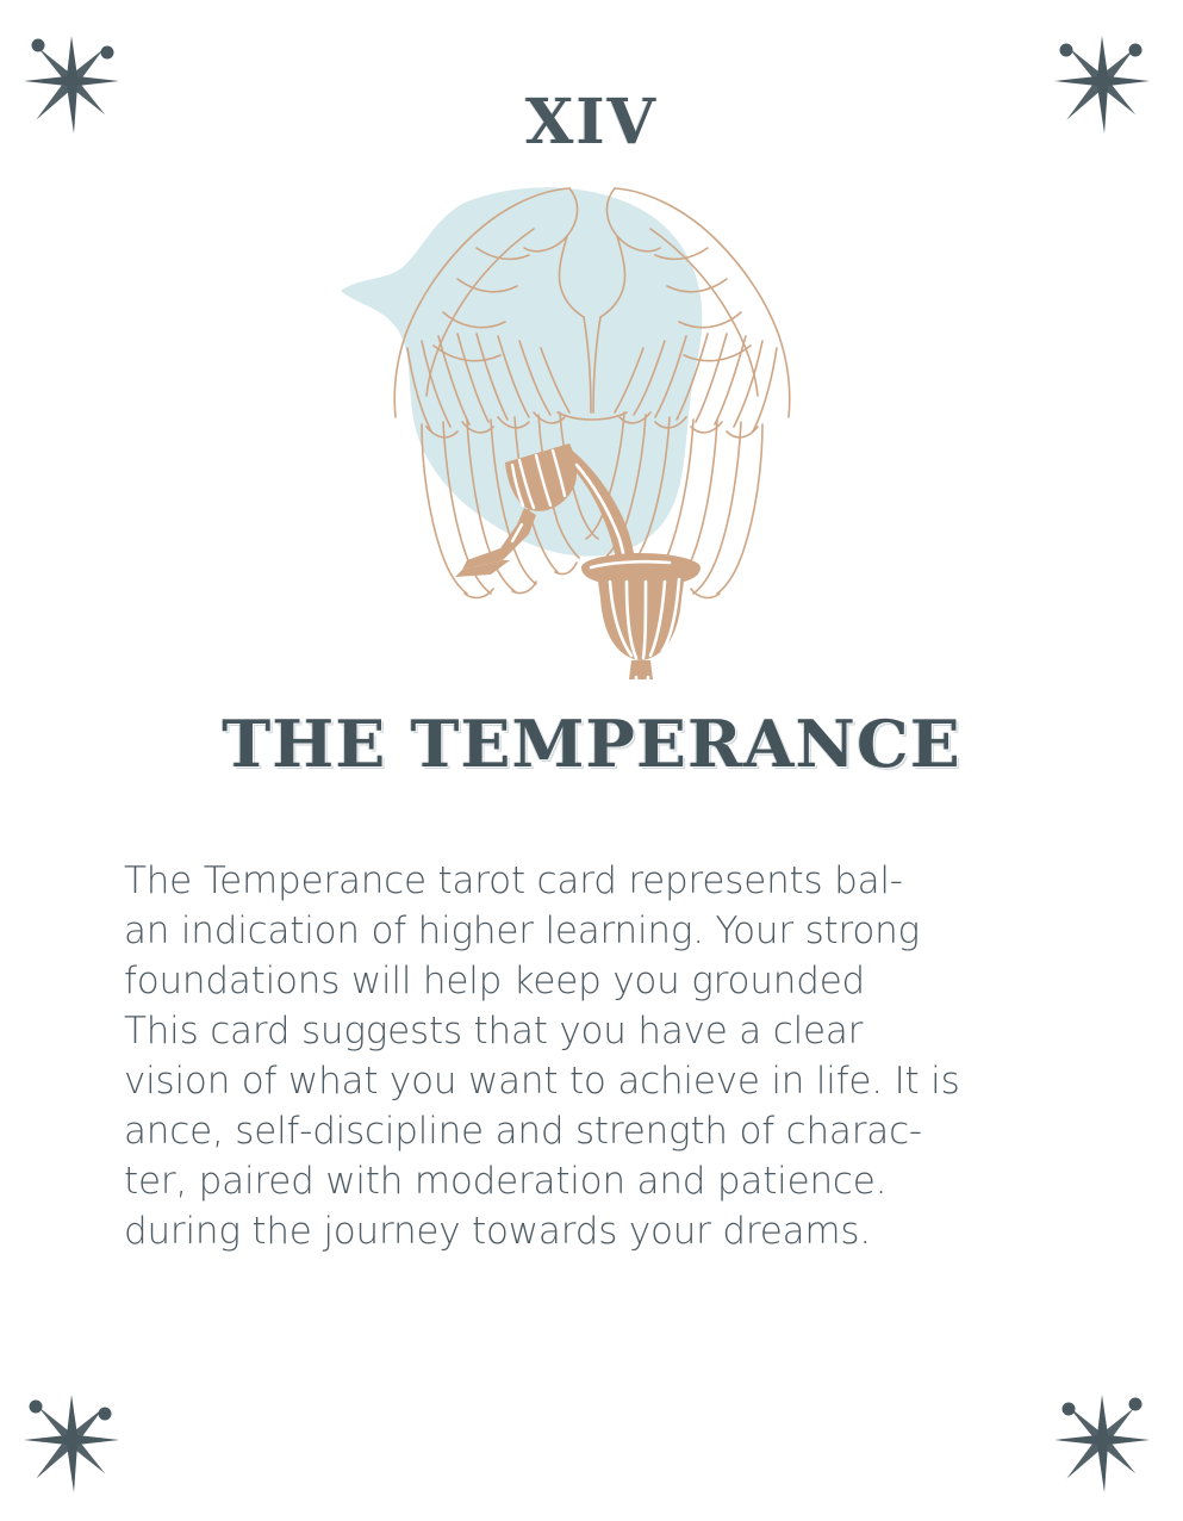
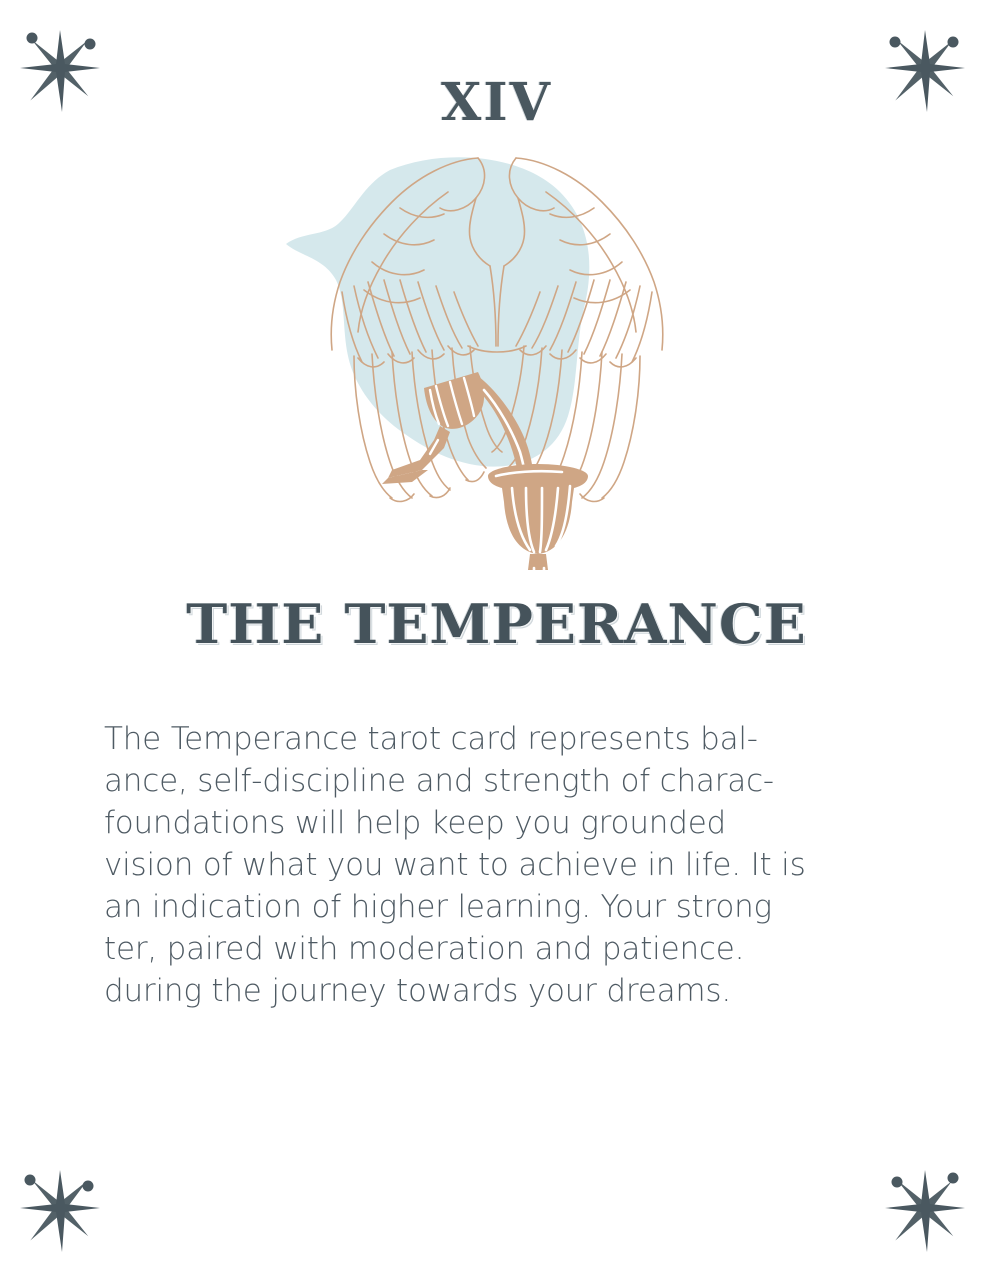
  XIV
  THE TEMPERANCE
  The Temperance tarot card represents bal-
- an indication of higher learning. Your strong
+ ance, self-discipline and strength of charac-
  foundations will help keep you grounded
- This card suggests that you have a clear
  vision of what you want to achieve in life. It is
- ance, self-discipline and strength of charac-
+ an indication of higher learning. Your strong
  ter, paired with moderation and patience.
  during the journey towards your dreams.
